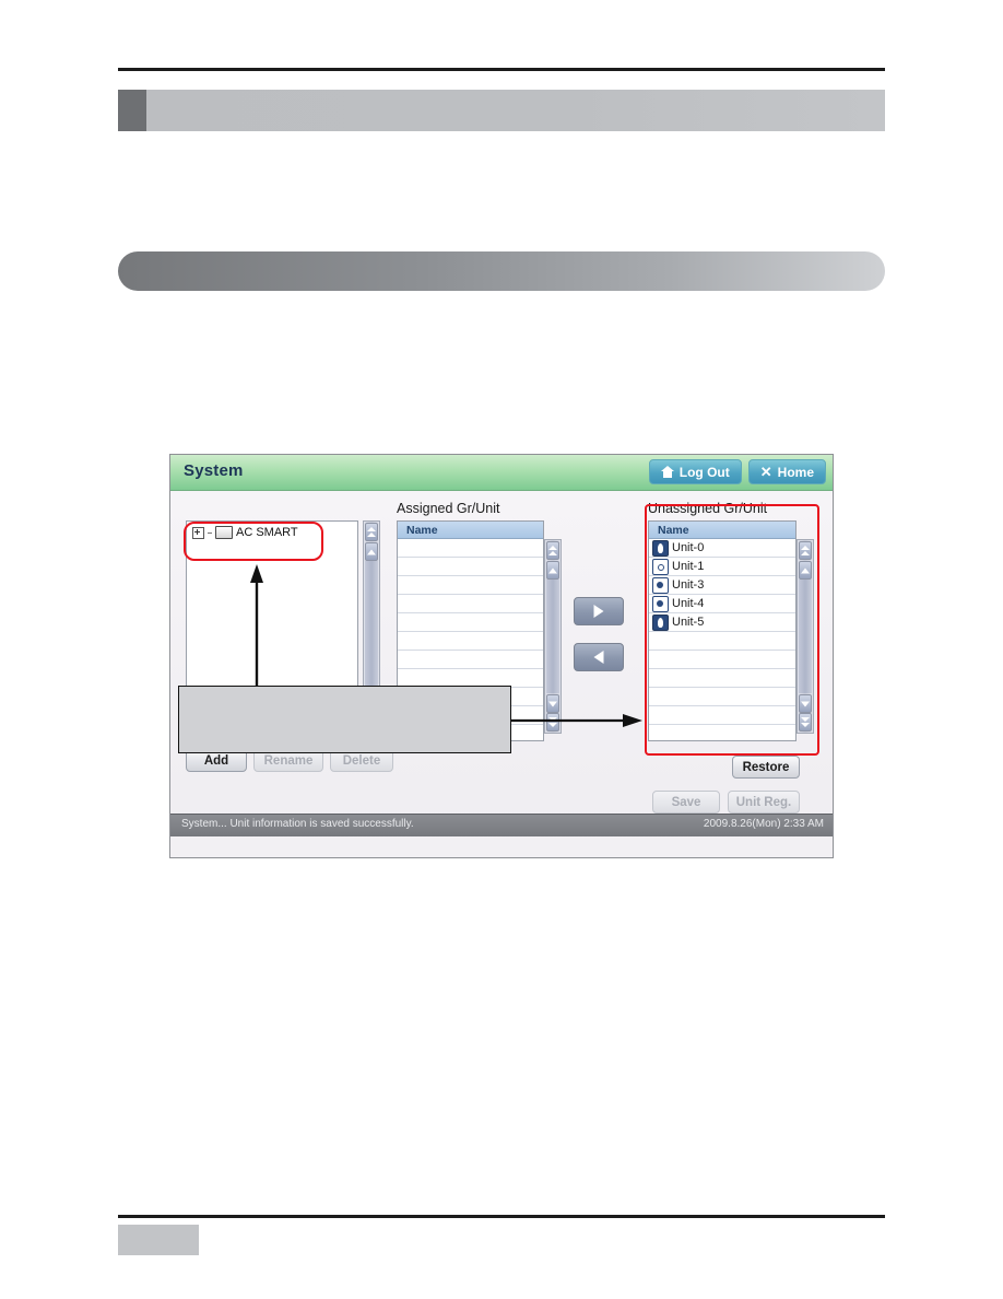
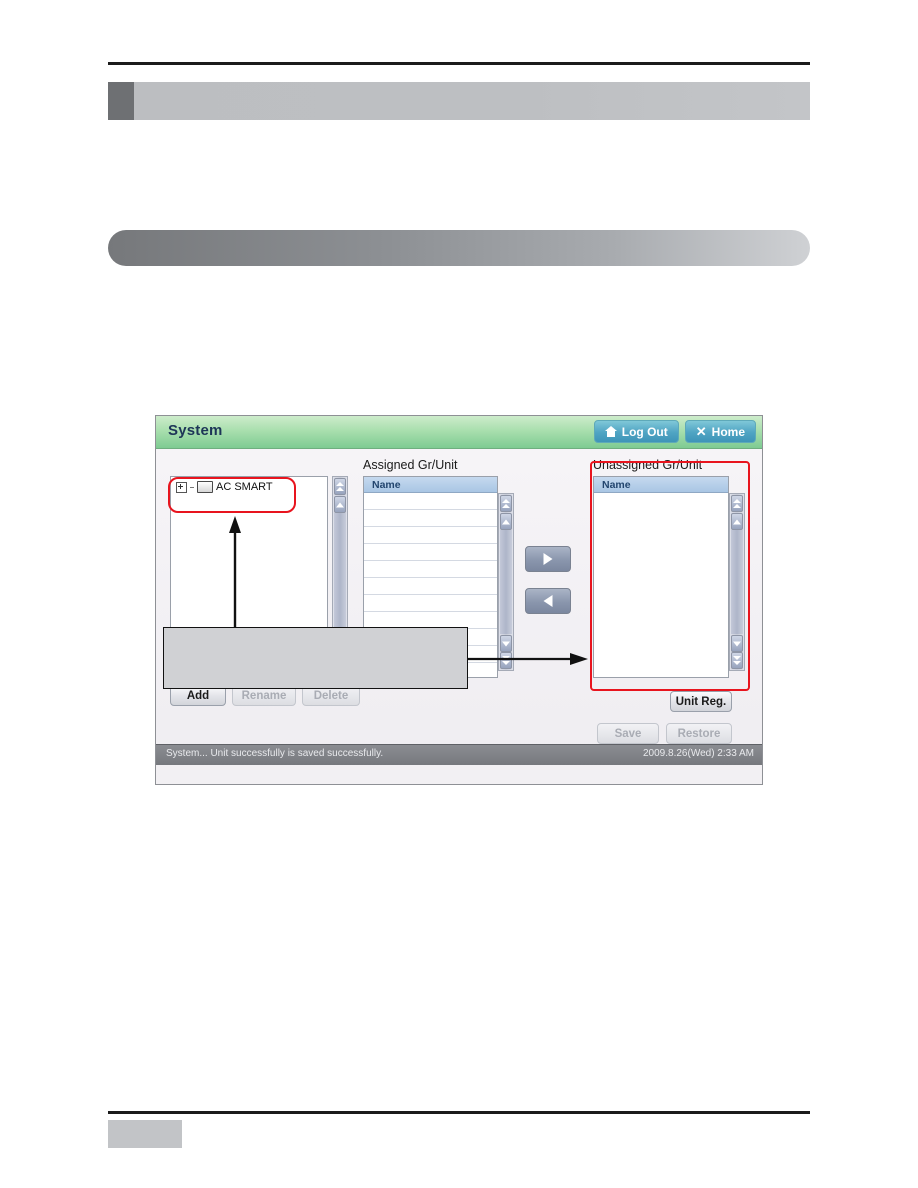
  System
  Log Out
  ✕
  Home
  AC SMART
  Assigned Gr/Unit
  Name
  Unassigned Gr/Unit
  Name
- Unit-0
- Unit-1
- Unit-3
- Unit-4
- Unit-5
  Add
  Rename
  Delete
- Restore
+ Unit Reg.
  Save
- Unit Reg.
+ Restore
- System... Unit information is saved successfully.
+ System... Unit successfully is saved successfully.
- 2009.8.26(Mon) 2:33 AM
+ 2009.8.26(Wed) 2:33 AM
